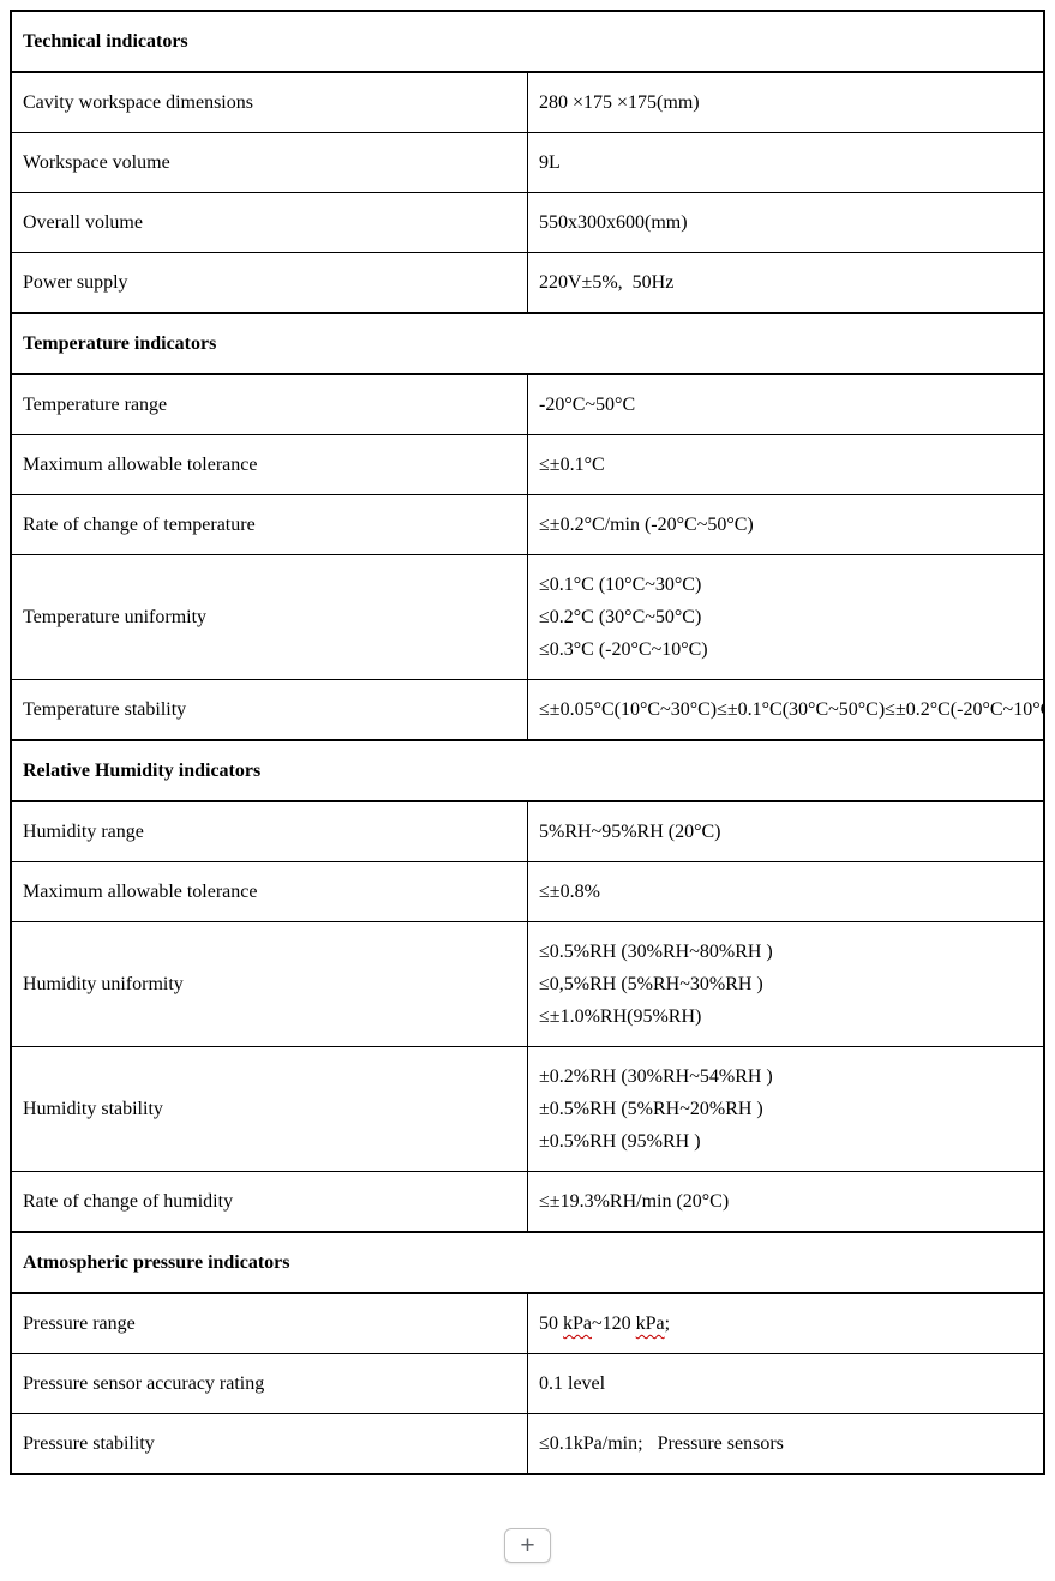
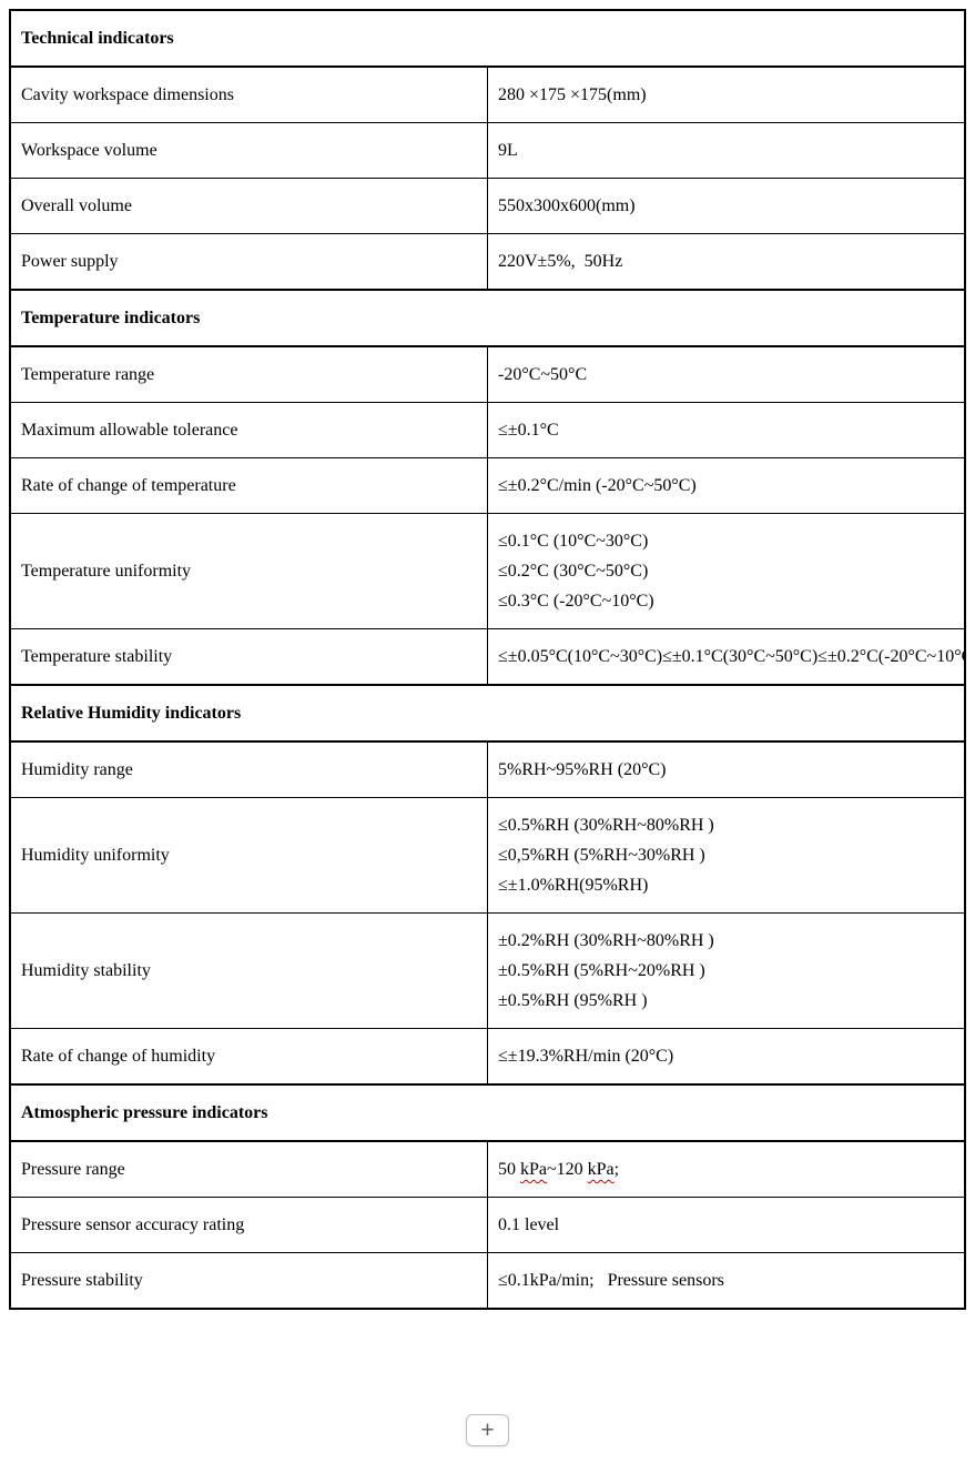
  Technical indicators
  Cavity workspace dimensions	280 ×175 ×175(mm)
  Workspace volume	9L
  Overall volume	550x300x600(mm)
  Power supply	220V±5%, 50Hz
  Temperature indicators
  Temperature range	-20°C~50°C
  Maximum allowable tolerance	≤±0.1°C
  Rate of change of temperature	≤±0.2°C/min (-20°C~50°C)
  Temperature uniformity	≤0.1°C (10°C~30°C)≤0.2°C (30°C~50°C)≤0.3°C (-20°C~10°C)
  Temperature stability	≤±0.05°C(10°C~30°C)≤±0.1°C(30°C~50°C)≤±0.2°C(-20°C~10°
  Relative Humidity indicators
  Humidity range	5%RH~95%RH (20°C)
- Maximum allowable tolerance	≤±0.8%
  Humidity uniformity	≤0.5%RH (30%RH~80%RH )≤0,5%RH (5%RH~30%RH )≤±1.0%RH(95%RH)
- Humidity stability	±0.2%RH (30%RH~54%RH )±0.5%RH (5%RH~20%RH )±0.5%RH (95%RH )
+ Humidity stability	±0.2%RH (30%RH~80%RH )±0.5%RH (5%RH~20%RH )±0.5%RH (95%RH )
  Rate of change of humidity	≤±19.3%RH/min (20°C)
  Atmospheric pressure indicators
  Pressure range	50 kPa~120 kPa;
  Pressure sensor accuracy rating	0.1 level
  Pressure stability	≤0.1kPa/min; Pressure sensors
  +
